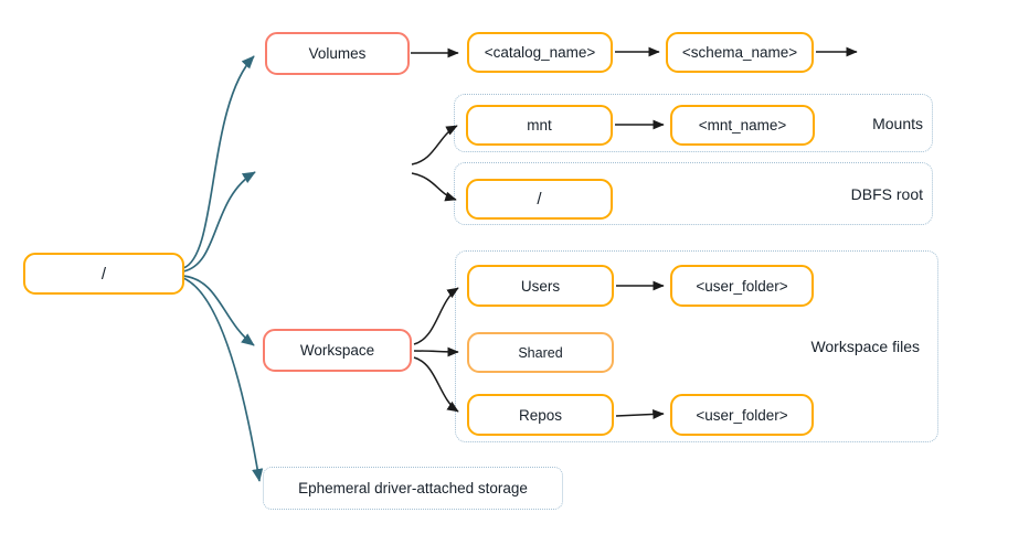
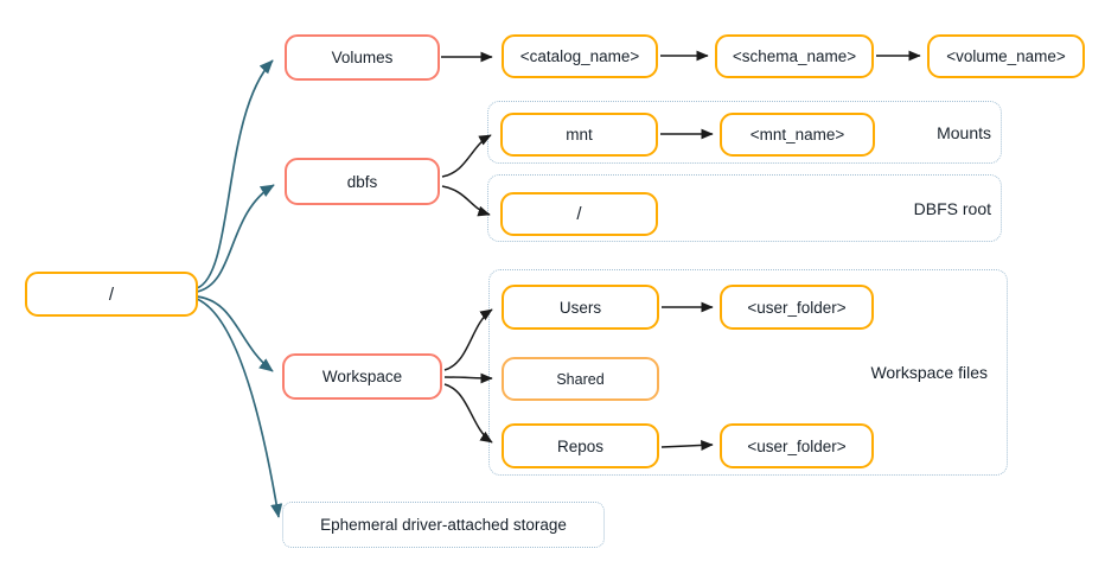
  Mounts
  DBFS root
  Workspace files
  /
  Volumes
  <catalog_name>
  <schema_name>
+ <volume_name>
+ dbfs
  mnt
  <mnt_name>
  /
  Workspace
  Users
  <user_folder>
  Shared
  Repos
  <user_folder>
  Ephemeral driver-attached storage
